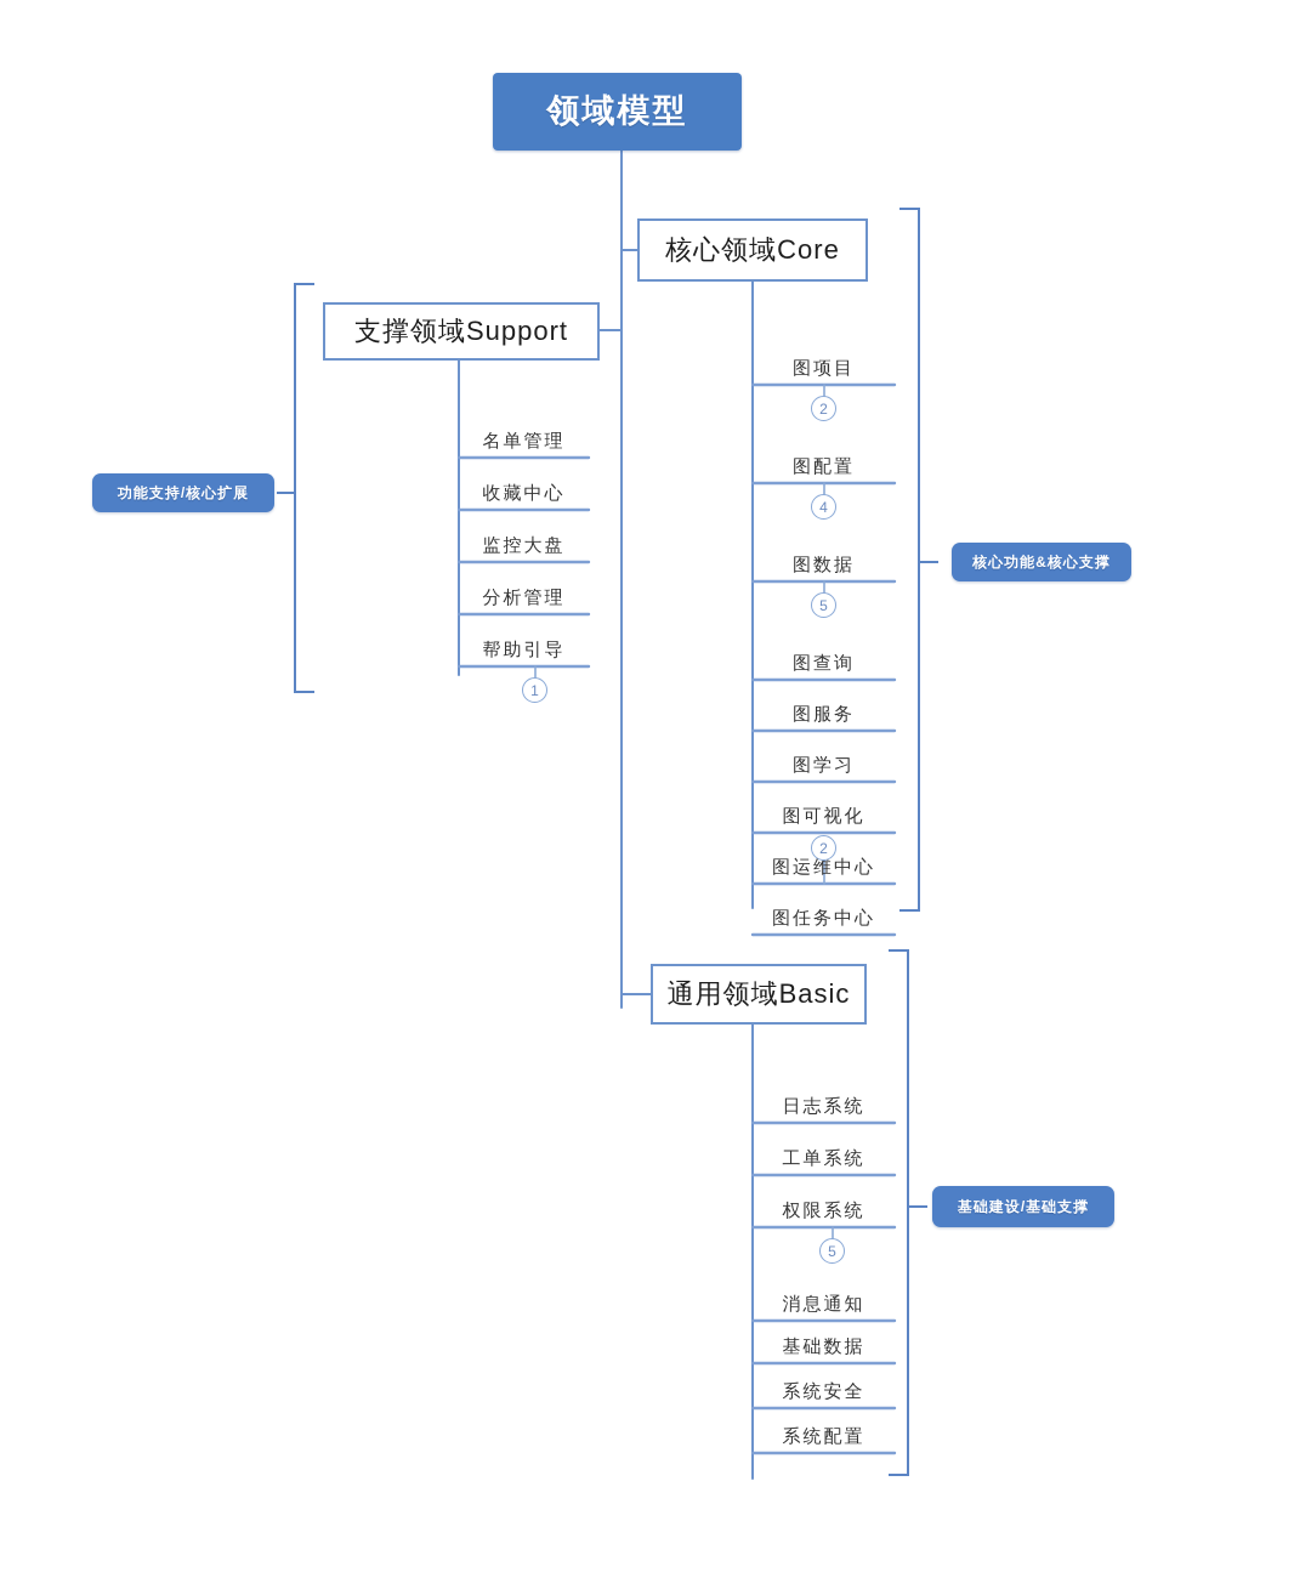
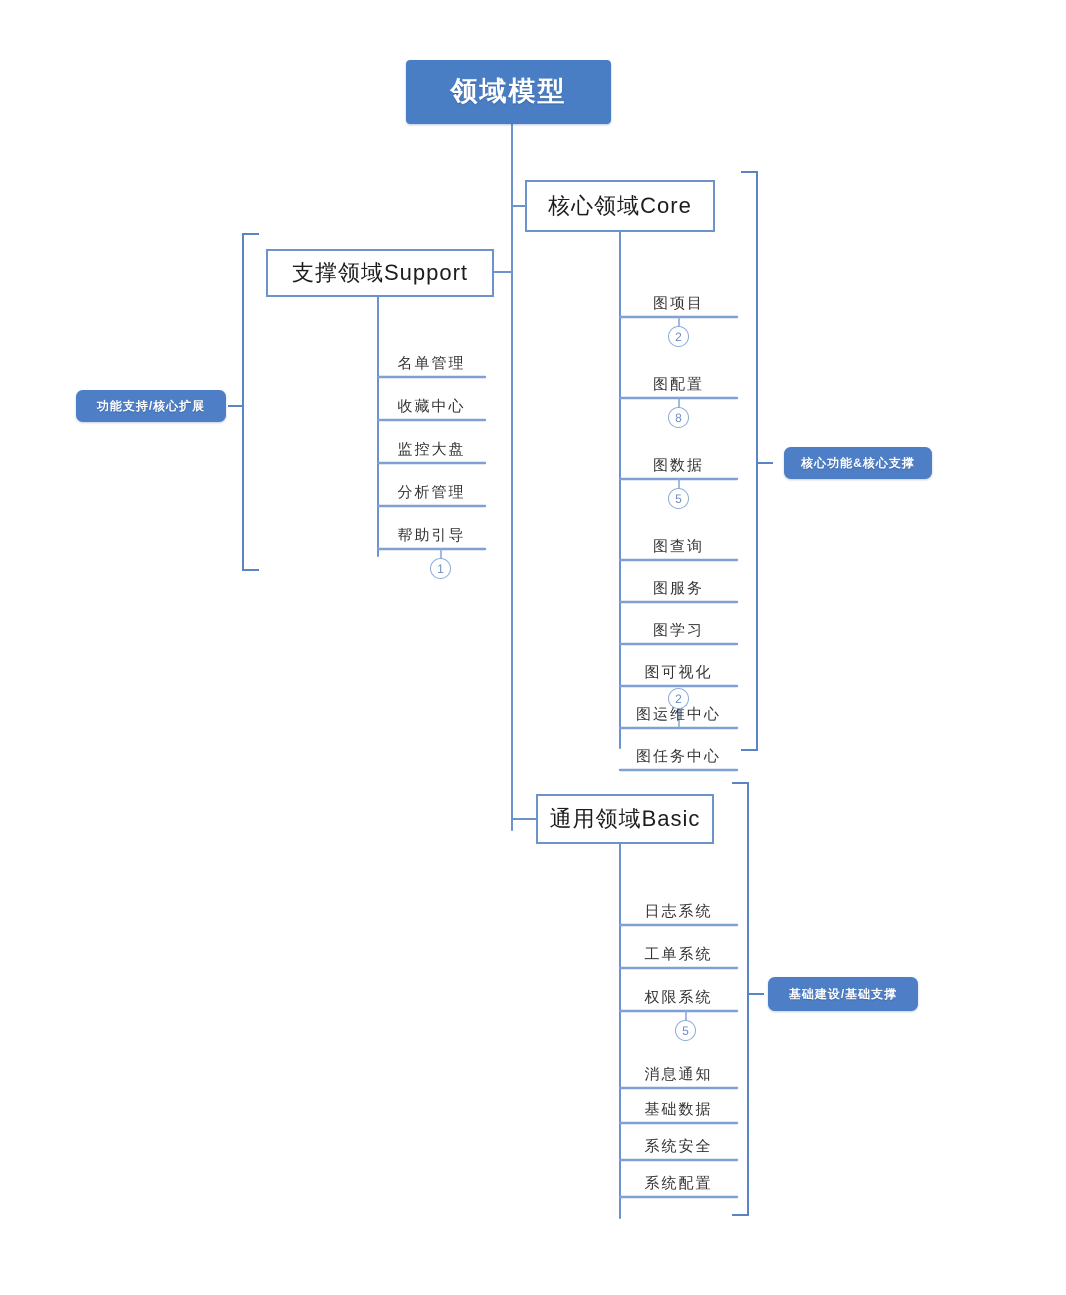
  领域模型
  核心领域Core
  支撑领域Support
  通用领域Basic
  图项目
  图配置
  图数据
  图查询
  图服务
  图学习
  图可视化
  图运维中心
  图任务中心
  2
- 4
+ 8
  5
  2
  名单管理
  收藏中心
  监控大盘
  分析管理
  帮助引导
  1
  日志系统
  工单系统
  权限系统
  消息通知
  基础数据
  系统安全
  系统配置
  5
  功能支持/核心扩展
  核心功能&核心支撑
  基础建设/基础支撑
